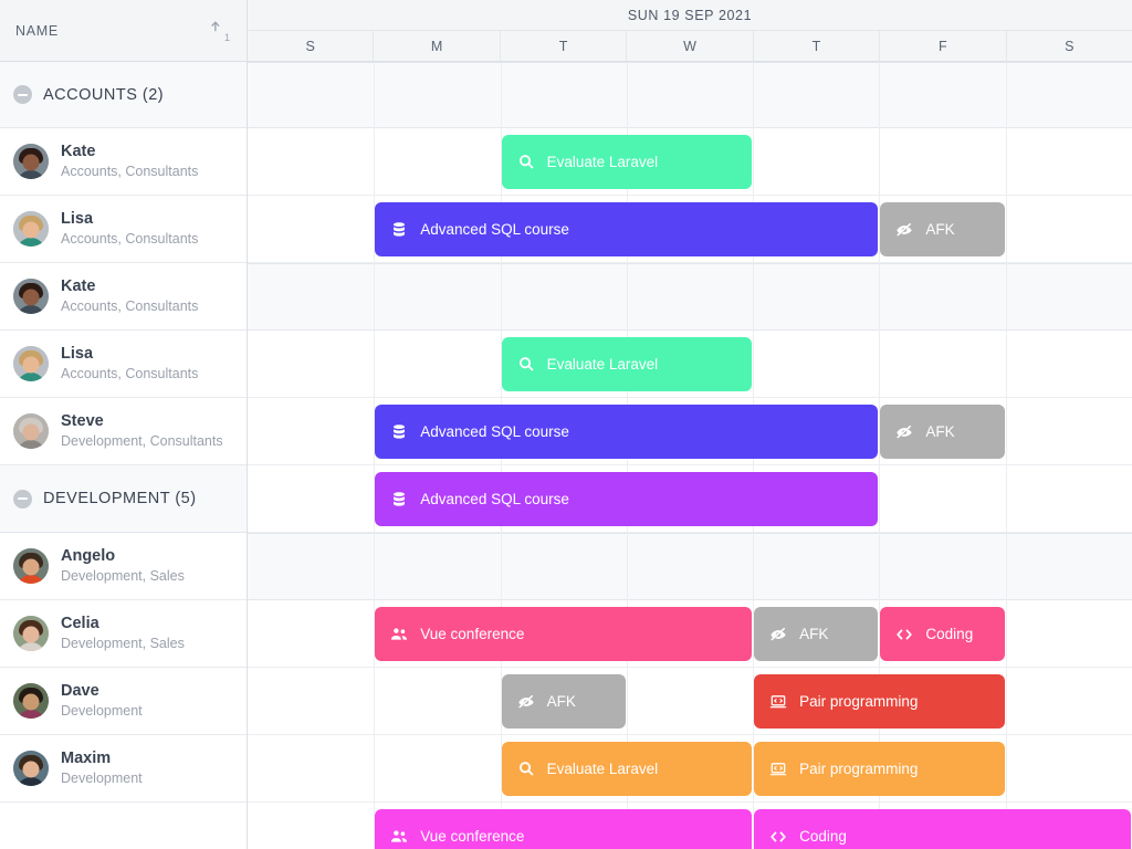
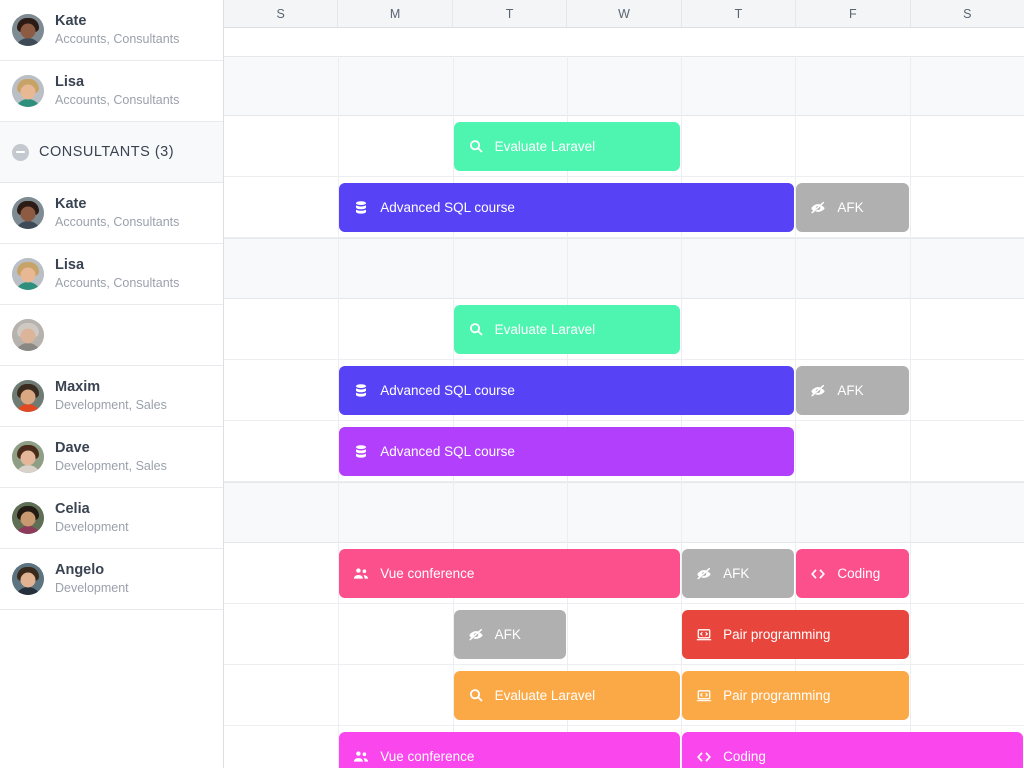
- NAME
- 1
- ACCOUNTS (2)
  Kate
  Accounts, Consultants
  Lisa
  Accounts, Consultants
+ CONSULTANTS (3)
  Kate
  Accounts, Consultants
  Lisa
  Accounts, Consultants
- Steve
- Development, Consultants
- DEVELOPMENT (5)
- Angelo
+ Maxim
  Development, Sales
- Celia
+ Dave
  Development, Sales
- Dave
+ Celia
  Development
- Maxim
+ Angelo
  Development
- SUN 19 SEP 2021
  S
  M
  T
  W
  T
  F
  S
  Evaluate Laravel
  Advanced SQL course
  AFK
  Evaluate Laravel
  Advanced SQL course
  AFK
  Advanced SQL course
  Vue conference
  AFK
  Coding
  AFK
  Pair programming
  Evaluate Laravel
  Pair programming
  Vue conference
  Coding
